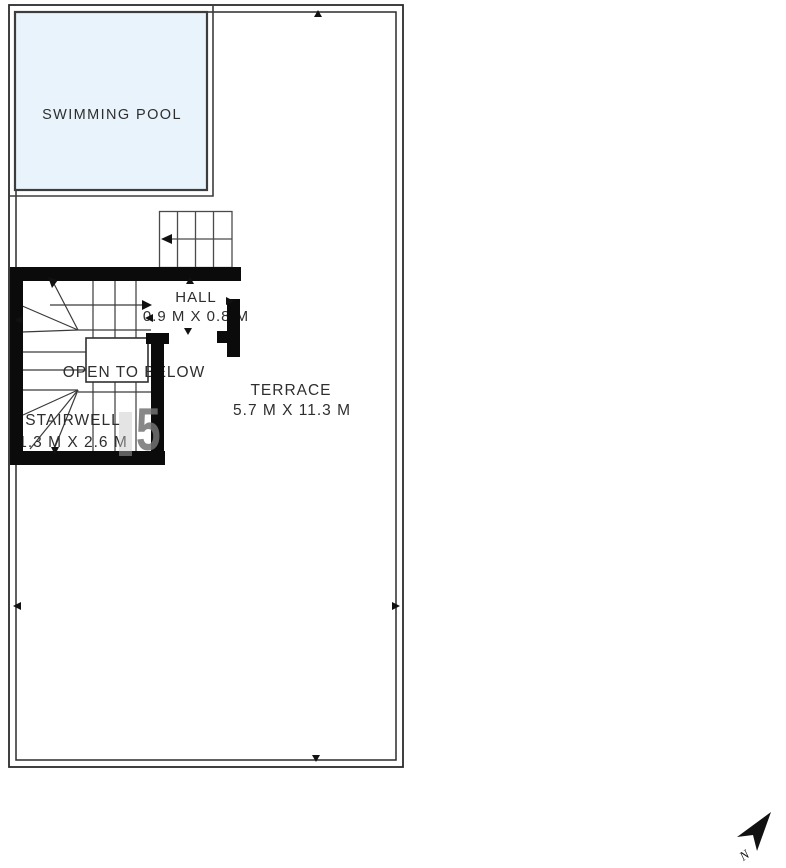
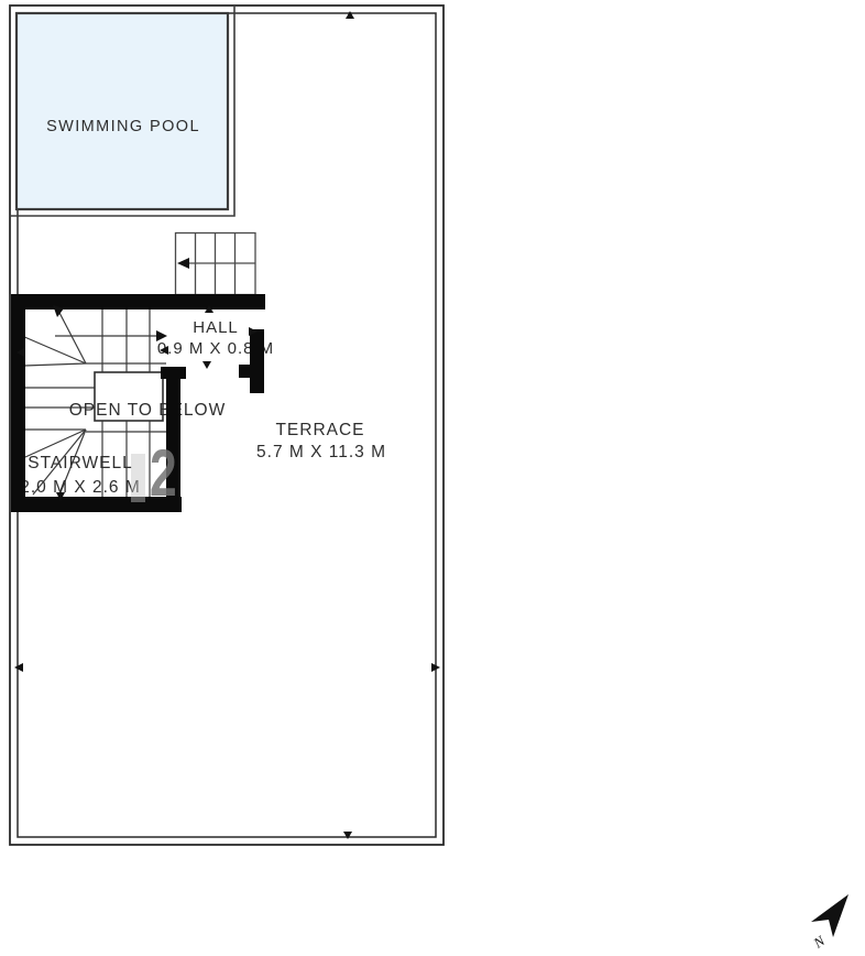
  SWIMMING POOL
  HALL
  0.9 M X 0.8 M
  OPEN TO BLOW
  STAIRWELL
- 1.3 M X 2.6 M
+ 2.0 M X 2.6 M
  TERRACE
  5.7 M X 11.3 M
- 5
+ 2
